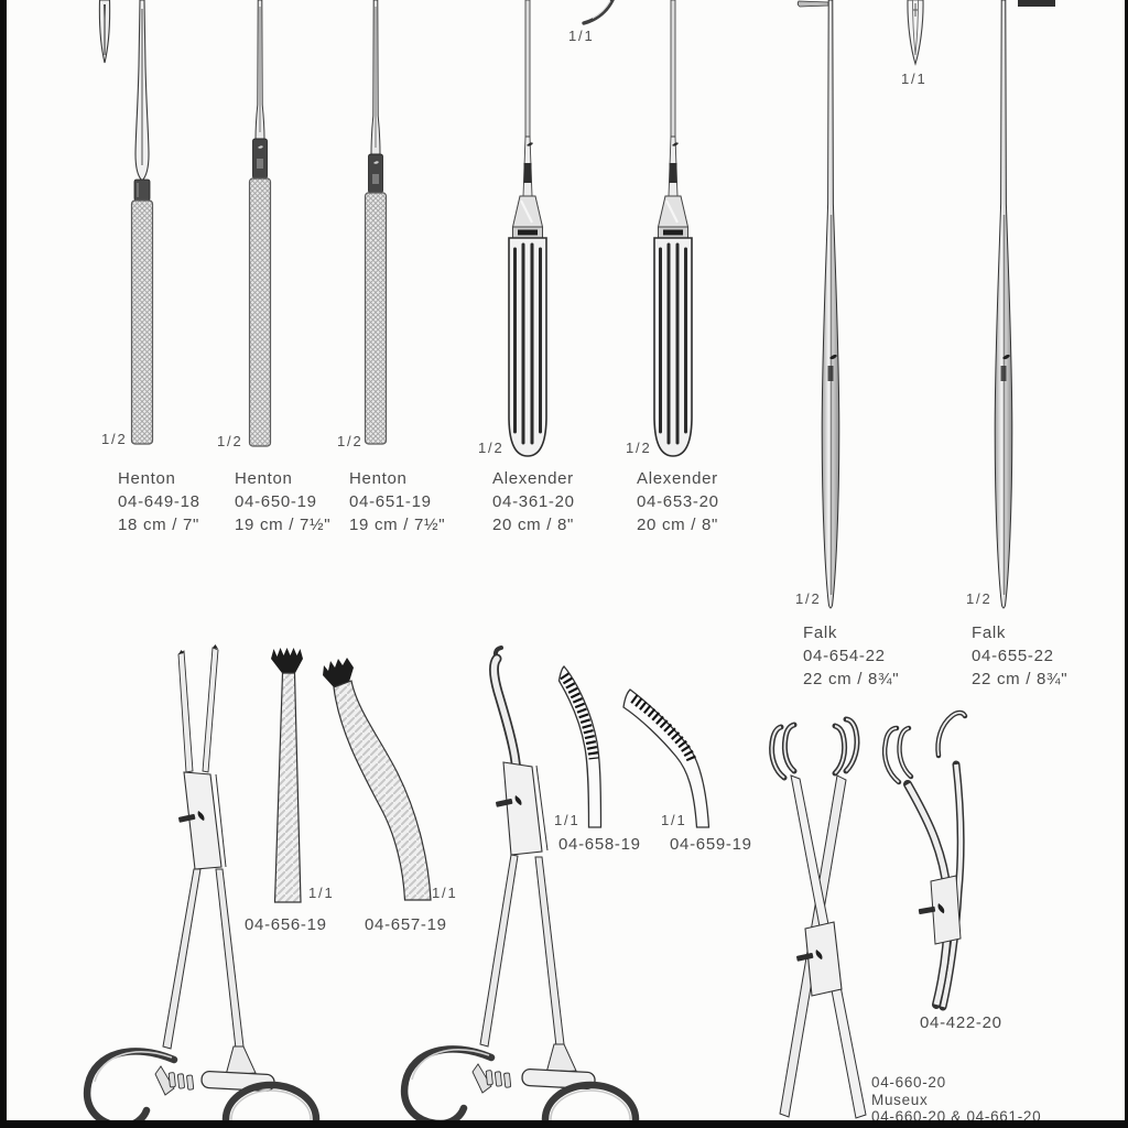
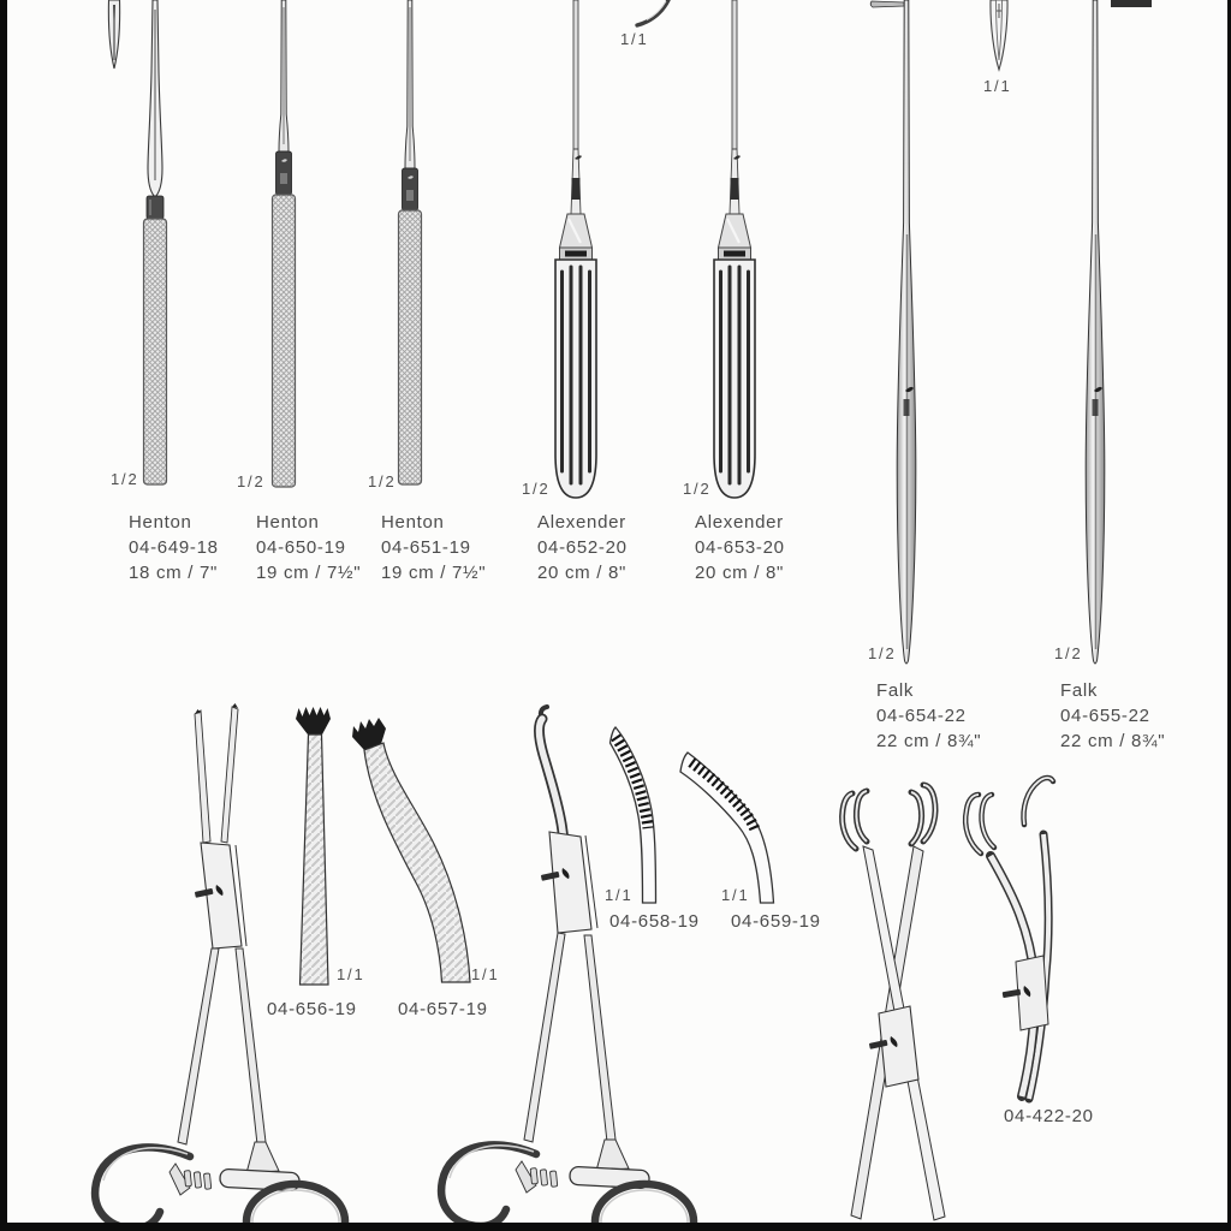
  1/2
  1/2
  1/2
  1/2
  1/2
  1/2
  1/2
  1/1
  1/1
  1/1
  1/1
  1/1
  1/1
  Henton
  04-649-18
  18 cm / 7"
  Henton
  04-650-19
  19 cm / 7½"
  Henton
  04-651-19
  19 cm / 7½"
  Alexender
- 04-361-20
+ 04-652-20
  20 cm / 8"
  Alexender
  04-653-20
  20 cm / 8"
  Falk
  04-654-22
  22 cm / 8¾"
  Falk
  04-655-22
  22 cm / 8¾"
  04-656-19
  04-657-19
  04-658-19
  04-659-19
  04-422-20
- 04-660-20
- Museux
- 04-660-20 & 04-661-20
